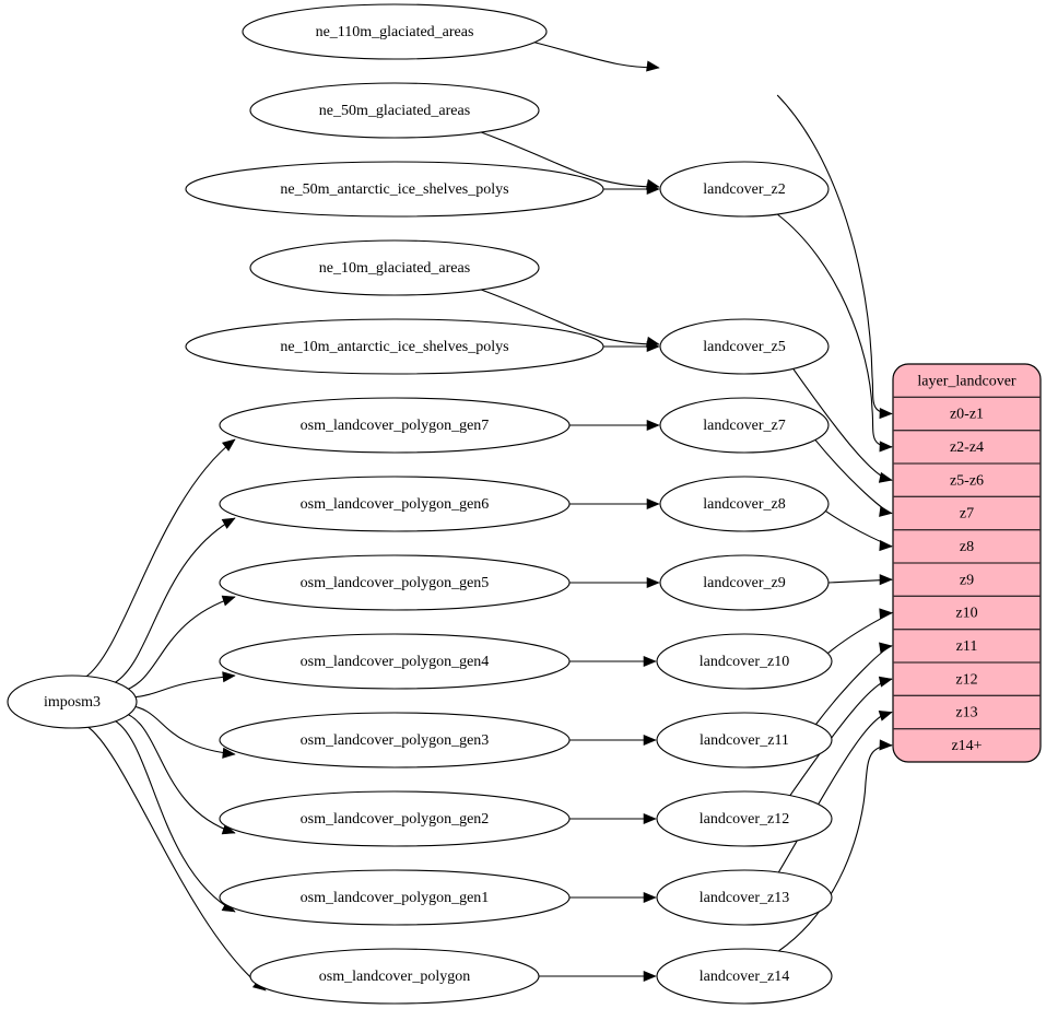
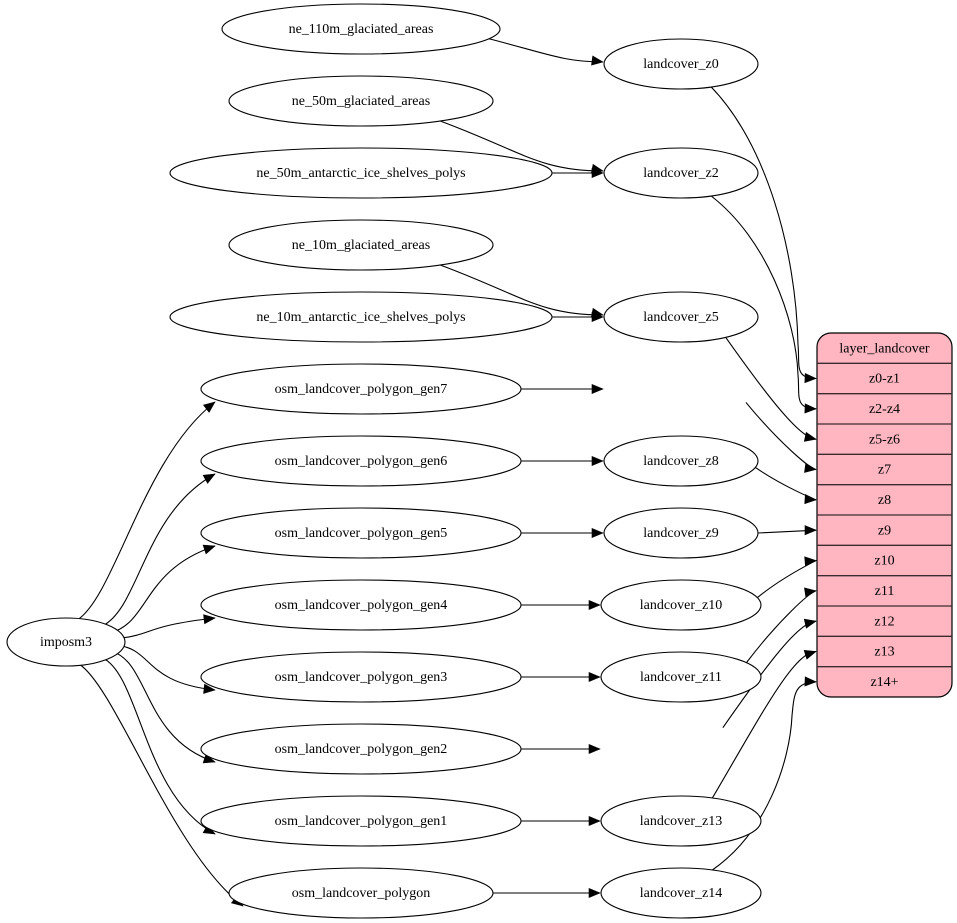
  imposm3
  ne_110m_glaciated_areas
  ne_50m_glaciated_areas
  ne_50m_antarctic_ice_shelves_polys
  ne_10m_glaciated_areas
  ne_10m_antarctic_ice_shelves_polys
  osm_landcover_polygon_gen7
  osm_landcover_polygon_gen6
  osm_landcover_polygon_gen5
  osm_landcover_polygon_gen4
  osm_landcover_polygon_gen3
  osm_landcover_polygon_gen2
  osm_landcover_polygon_gen1
  osm_landcover_polygon
+ landcover_z0
  landcover_z2
  landcover_z5
- landcover_z7
  landcover_z8
  landcover_z9
  landcover_z10
  landcover_z11
- landcover_z12
  landcover_z13
  landcover_z14
  layer_landcover
  z0-z1
  z2-z4
  z5-z6
  z7
  z8
  z9
  z10
  z11
  z12
  z13
  z14+
